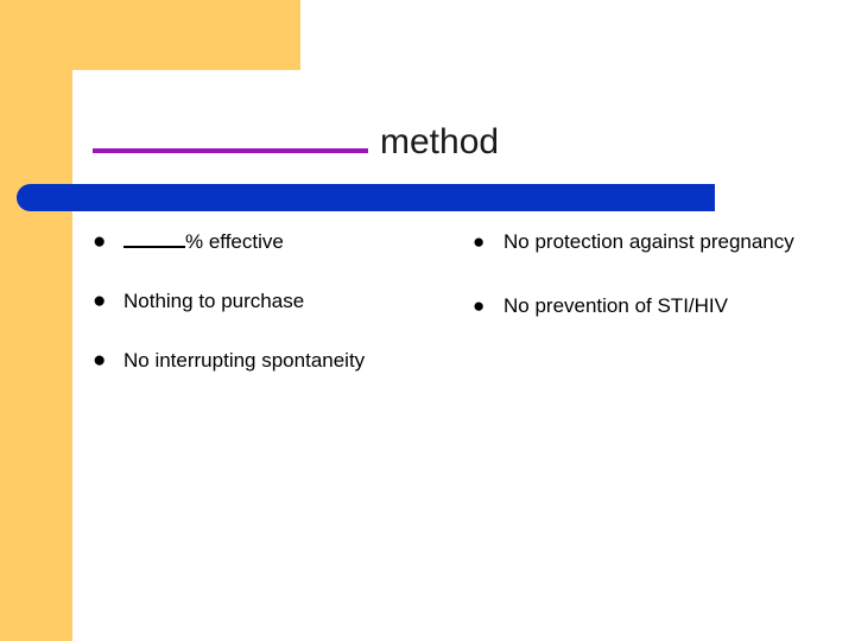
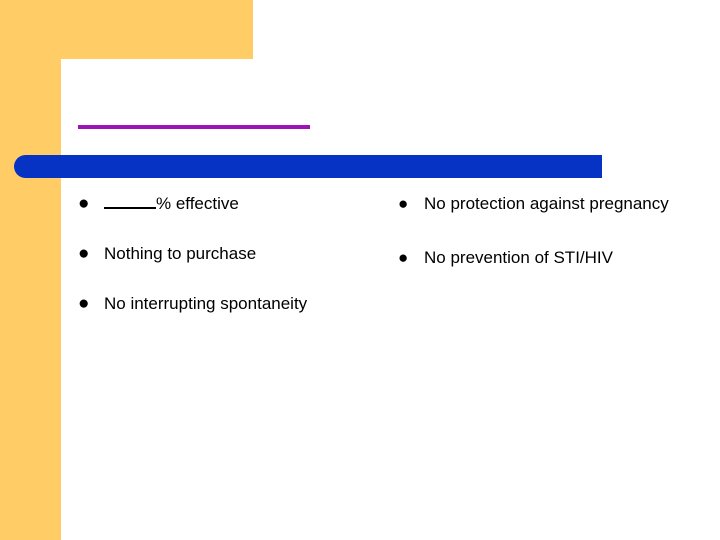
- method
  ●
  % effective
  ●
  Nothing to purchase
  ●
  No interrupting spontaneity
  ●
  No protection against pregnancy
  ●
  No prevention of STI/HIV
